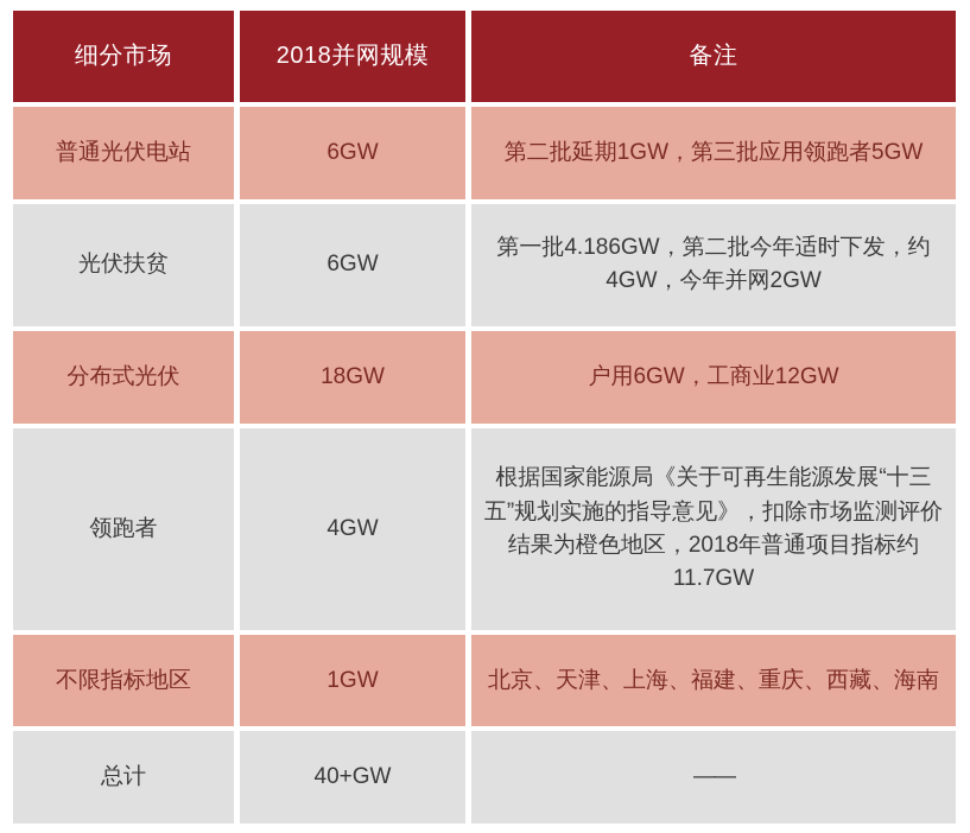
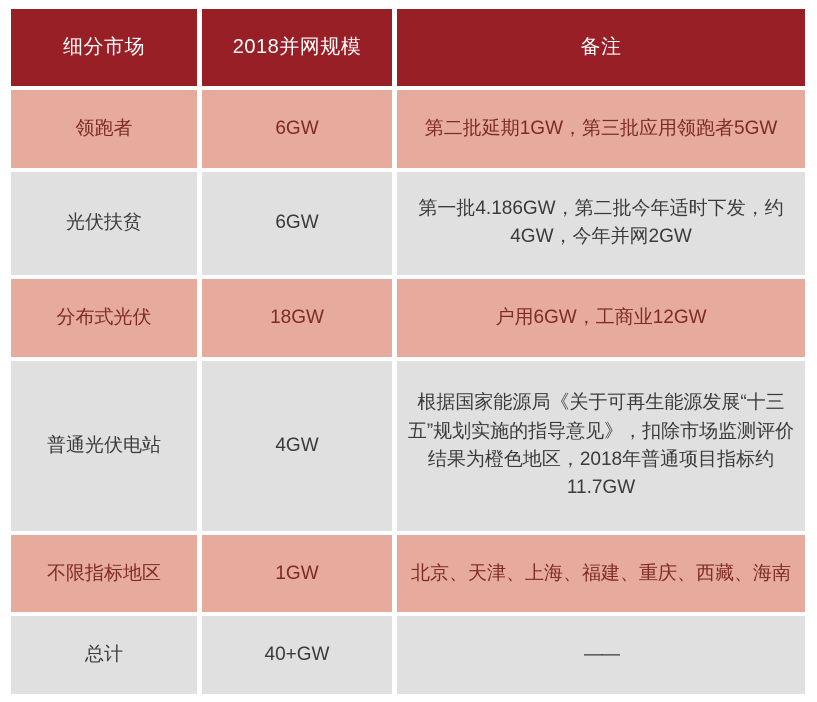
  细分市场	2018并网规模	备注
- 普通光伏电站	6GW	第二批延期1GW，第三批应用领跑者5GW
+ 领跑者	6GW	第二批延期1GW，第三批应用领跑者5GW
  光伏扶贫	6GW	第一批4.186GW，第二批今年适时下发，约4GW，今年并网2GW
  分布式光伏	18GW	户用6GW，工商业12GW
- 领跑者	4GW	根据国家能源局《关于可再生能源发展“十三五”规划实施的指导意见》，扣除市场监测评价结果为橙色地区，2018年普通项目指标约11.7GW
+ 普通光伏电站	4GW	根据国家能源局《关于可再生能源发展“十三五”规划实施的指导意见》，扣除市场监测评价结果为橙色地区，2018年普通项目指标约11.7GW
  不限指标地区	1GW	北京、天津、上海、福建、重庆、西藏、海南
  总计	40+GW	——
